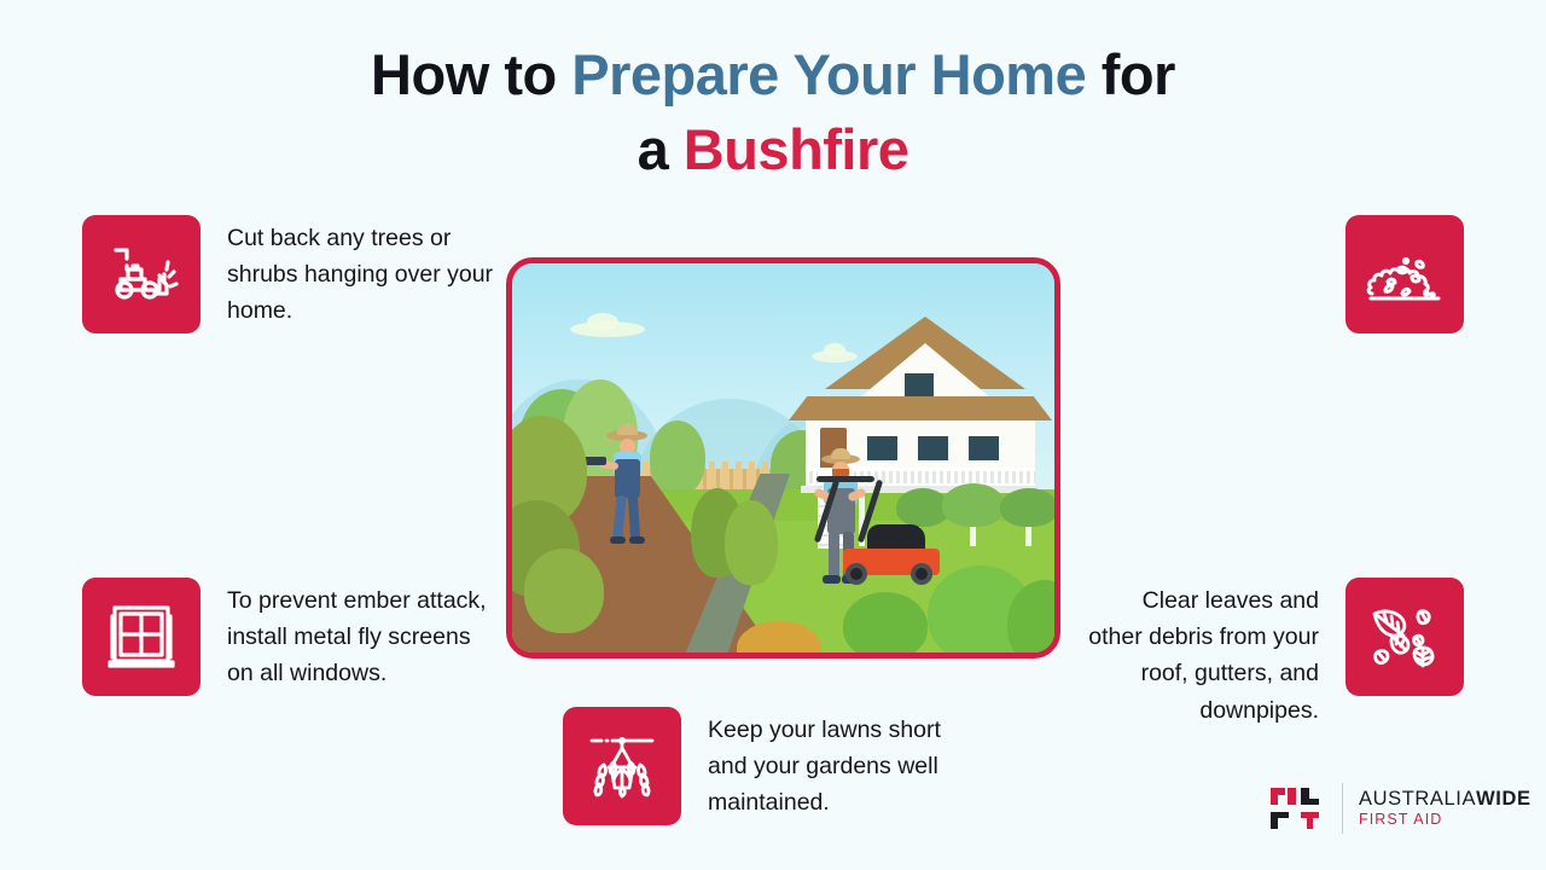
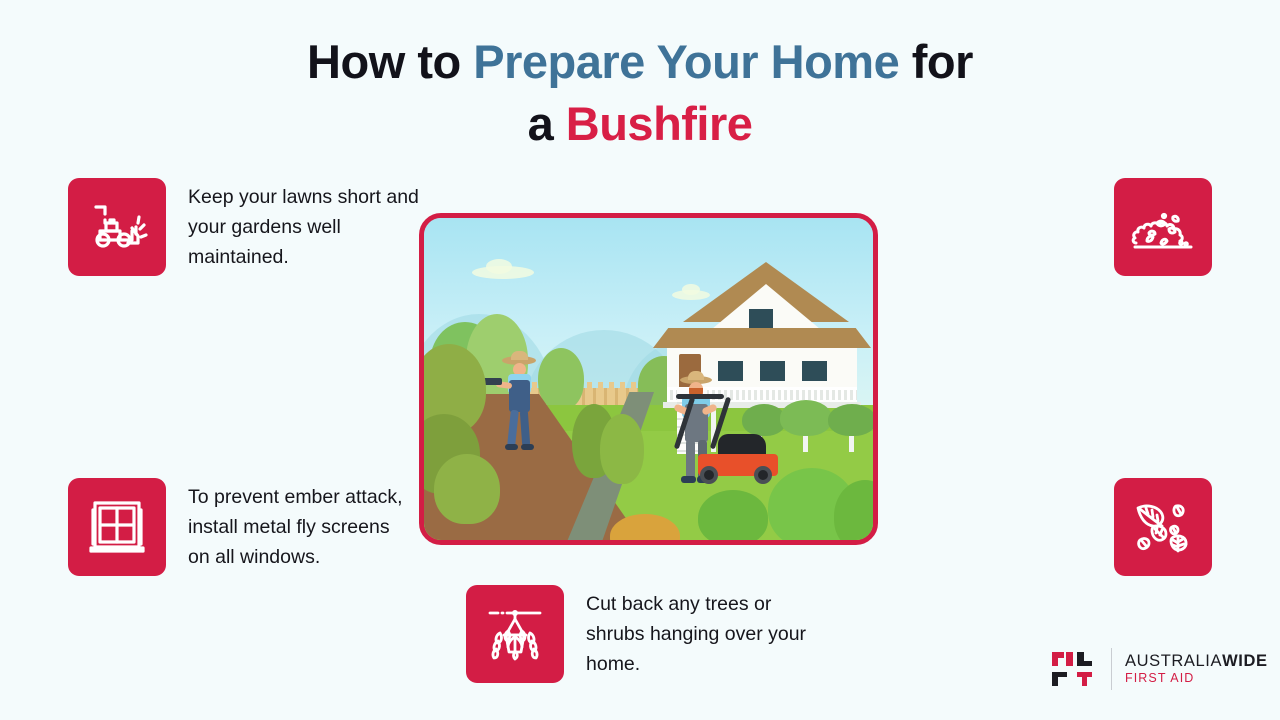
  How to Prepare Your Home for
  a Bushfire
- Cut back any trees or shrubs hanging over your home.
+ Keep your lawns short and your gardens well maintained.
  To prevent ember attack, install metal fly screens on all windows.
- Clear leaves and other debris from your roof, gutters, and downpipes.
- Keep your lawns short and your gardens well maintained.
+ Cut back any trees or shrubs hanging over your home.
  AUSTRALIAWIDE
  FIRST AID
